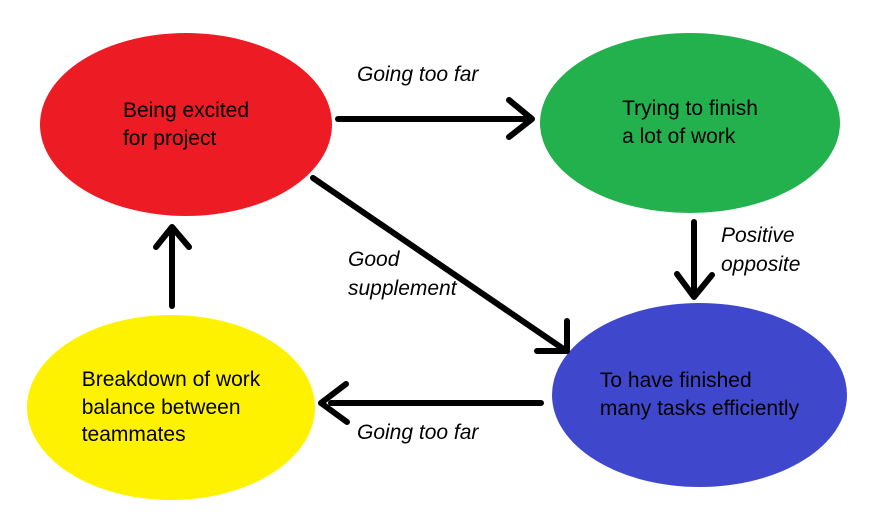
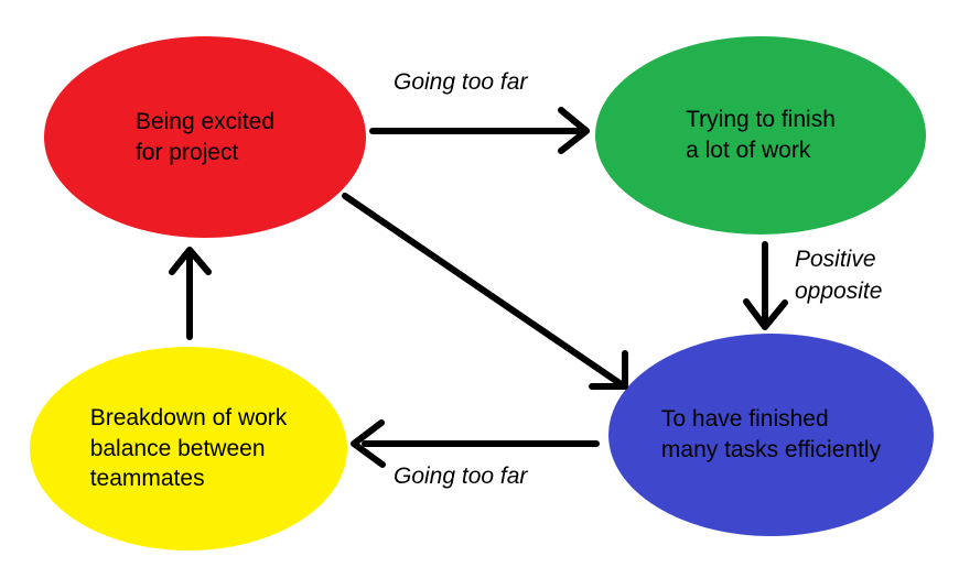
  Being excited
  for project
  Trying to finish
  a lot of work
  To have finished
  many tasks efficiently
  Breakdown of work
  balance between
  teammates
  Going too far
  Positive
  opposite
- Good
- supplement
  Going too far
